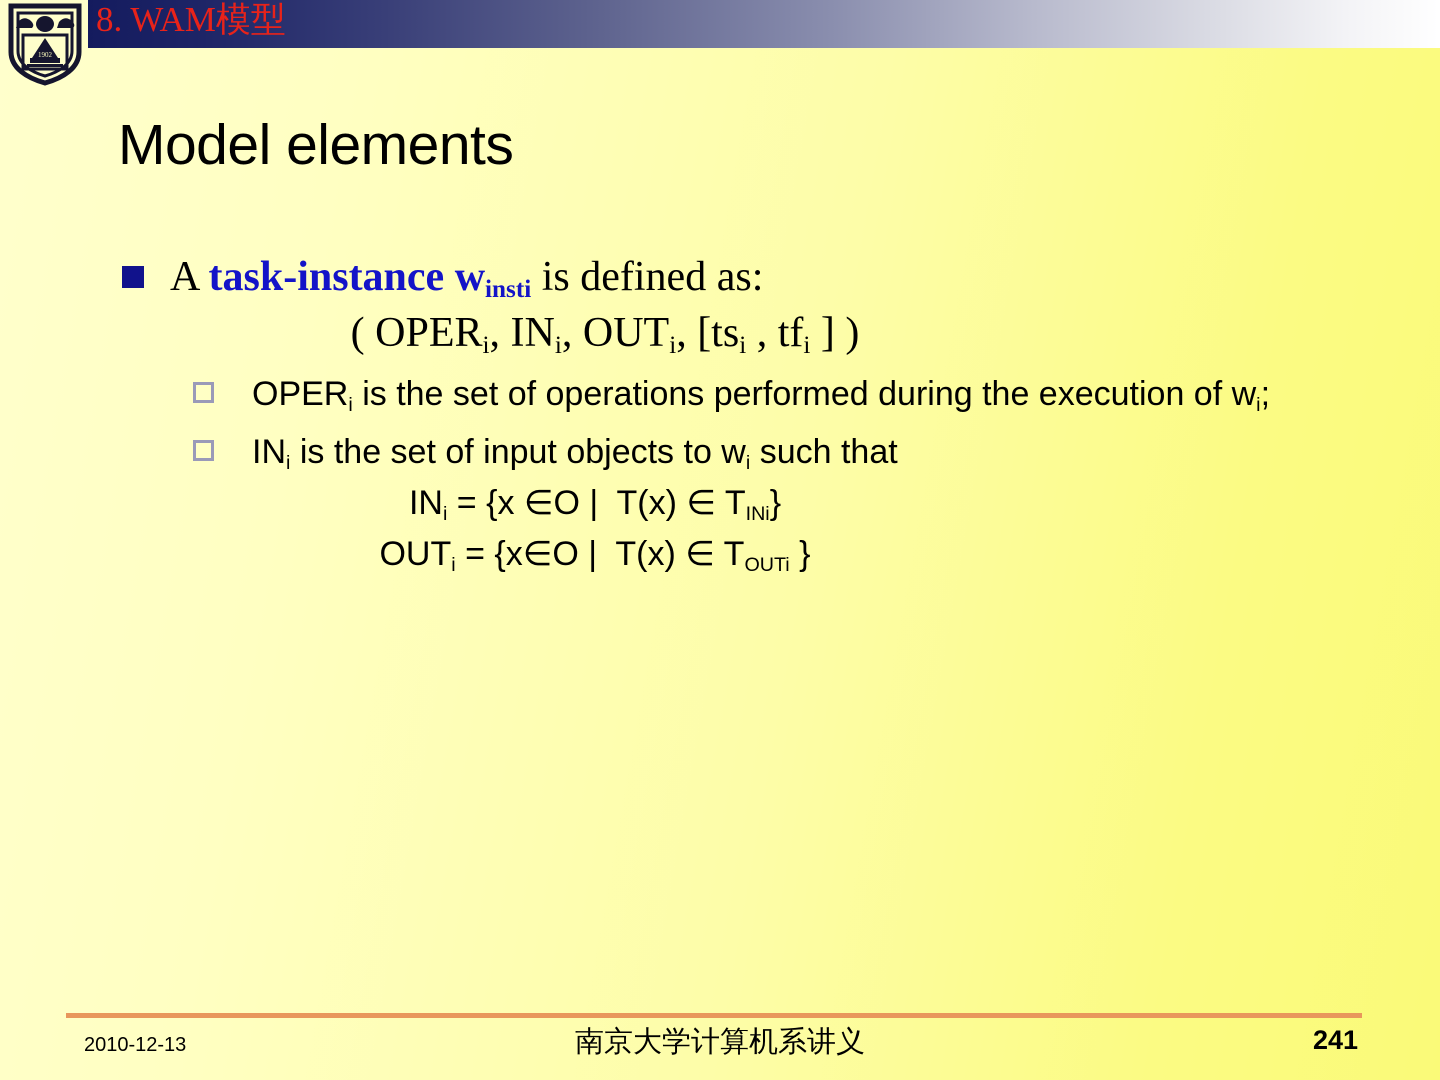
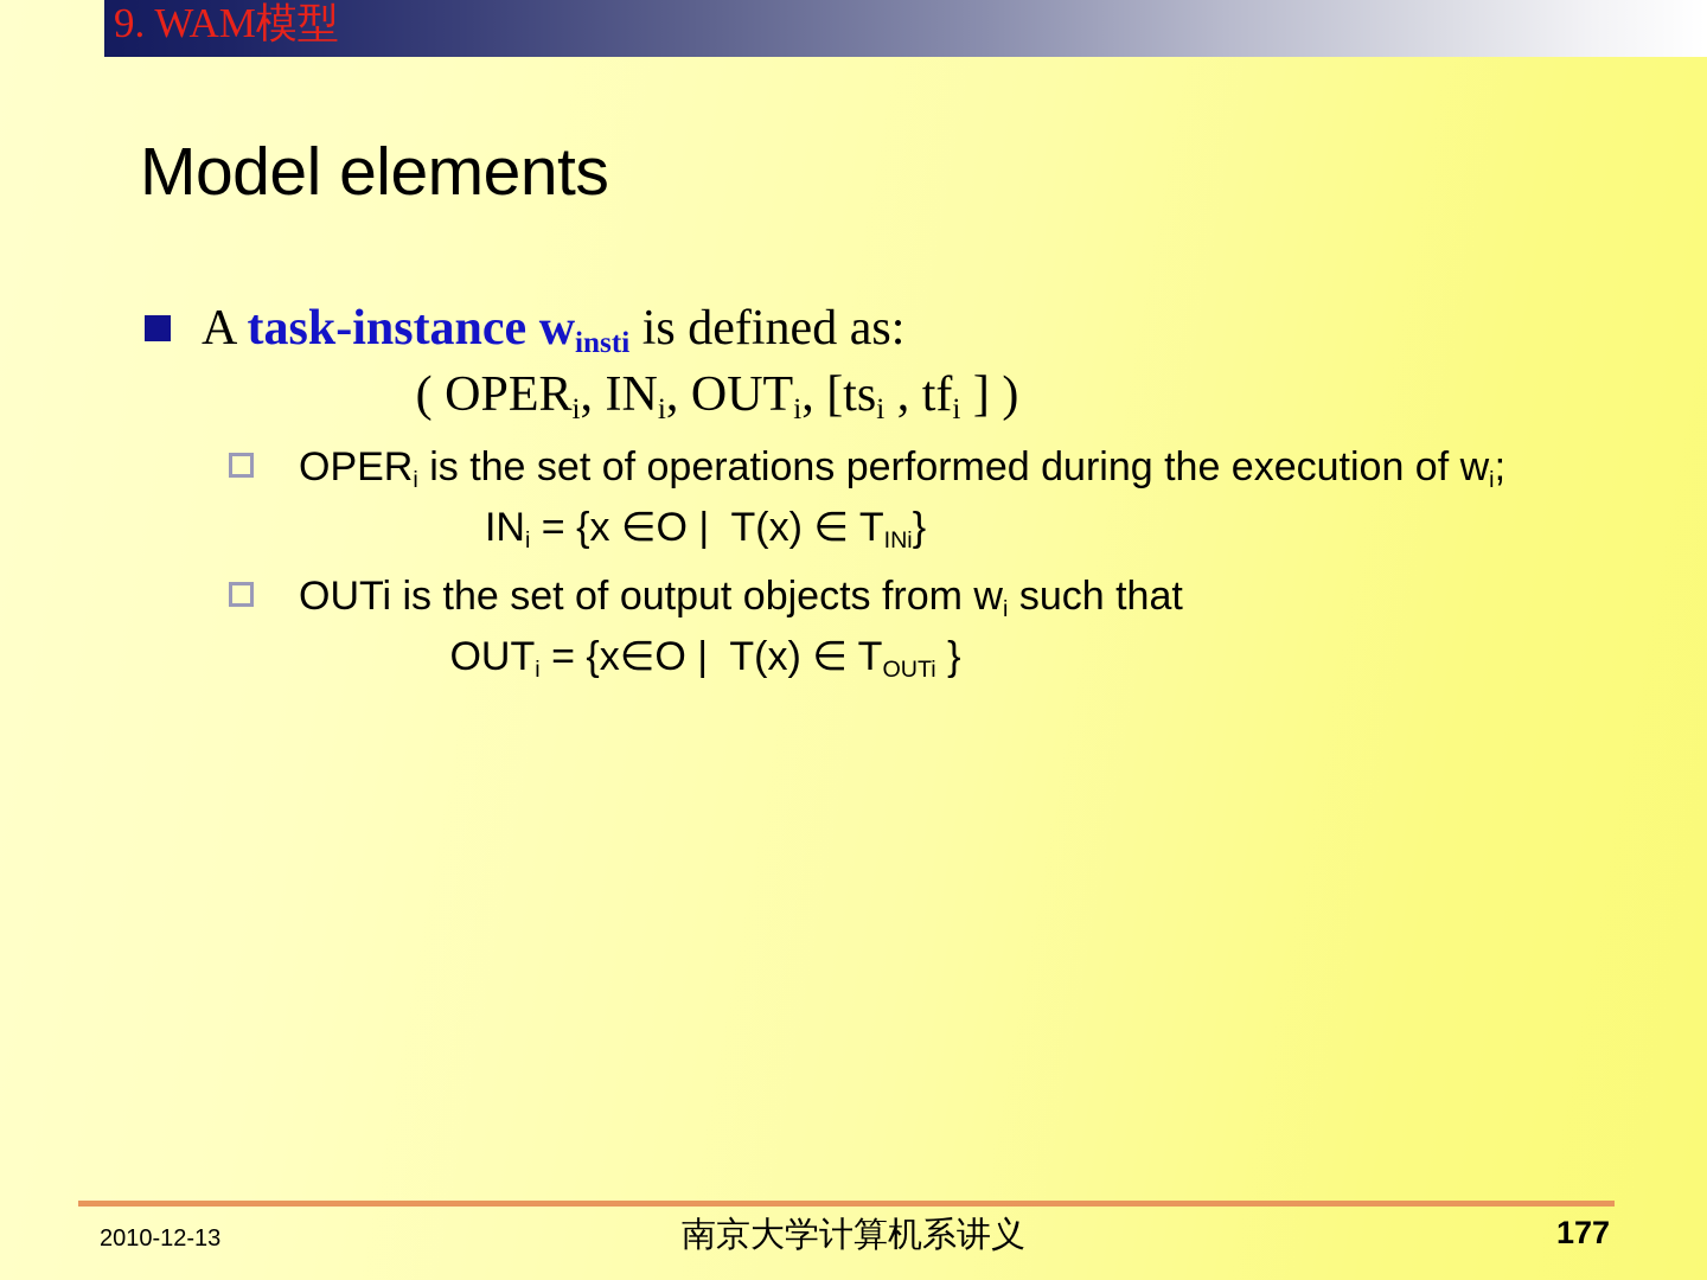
- 8. WAM模型
+ 9. WAM模型
- 1902
  Model elements
  A task-instance winsti is defined as:
  ( OPERi, INi, OUTi, [tsi , tfi ] )
  OPERi is the set of operations performed during the execution of wi;
- INi is the set of input objects to wi such that
  INi = {x ∈O | T(x) ∈ TINi}
+ OUTi is the set of output objects from wi such that
  OUTi = {x∈O | T(x) ∈ TOUTi }
  2010-12-13
  南京大学计算机系讲义
- 241
+ 177
